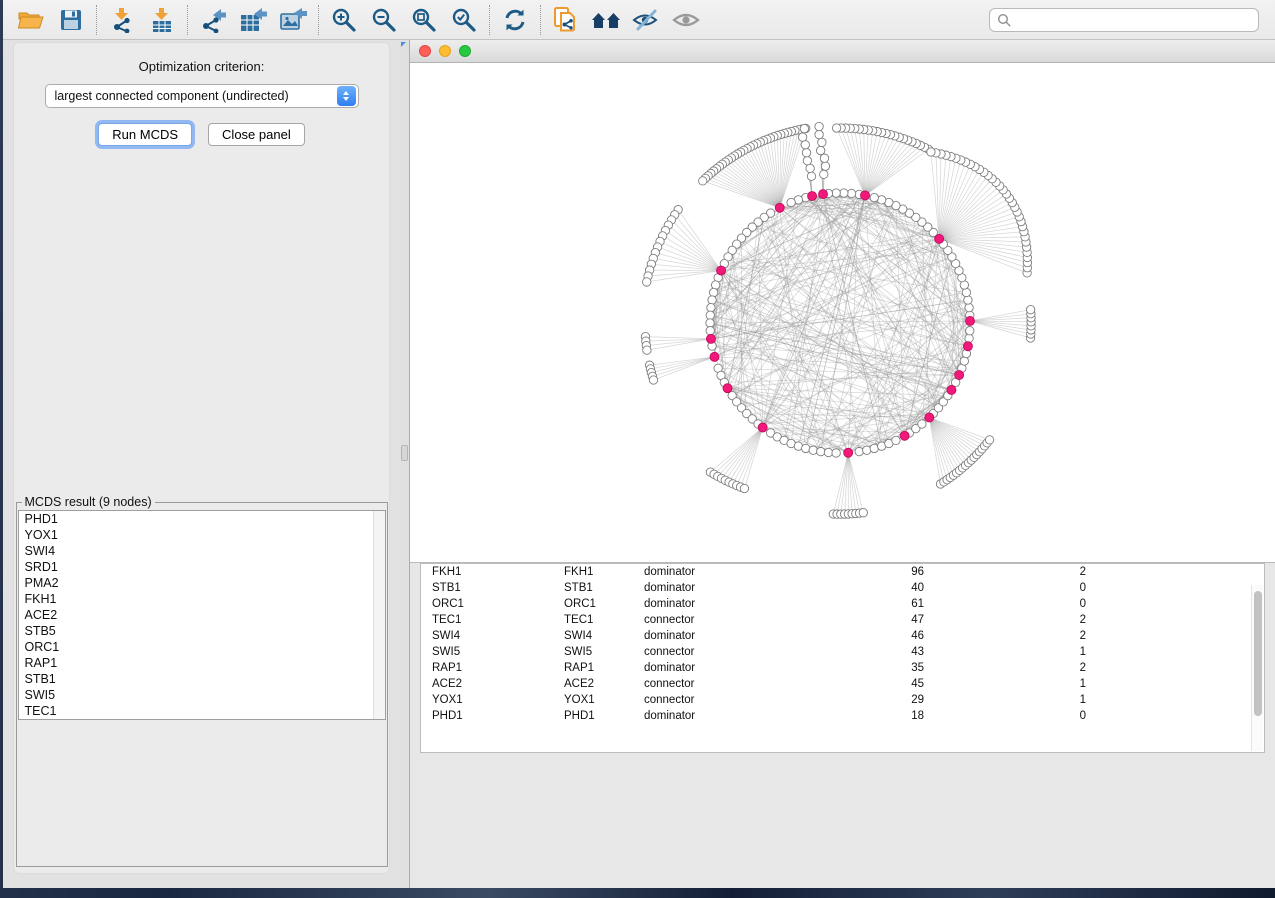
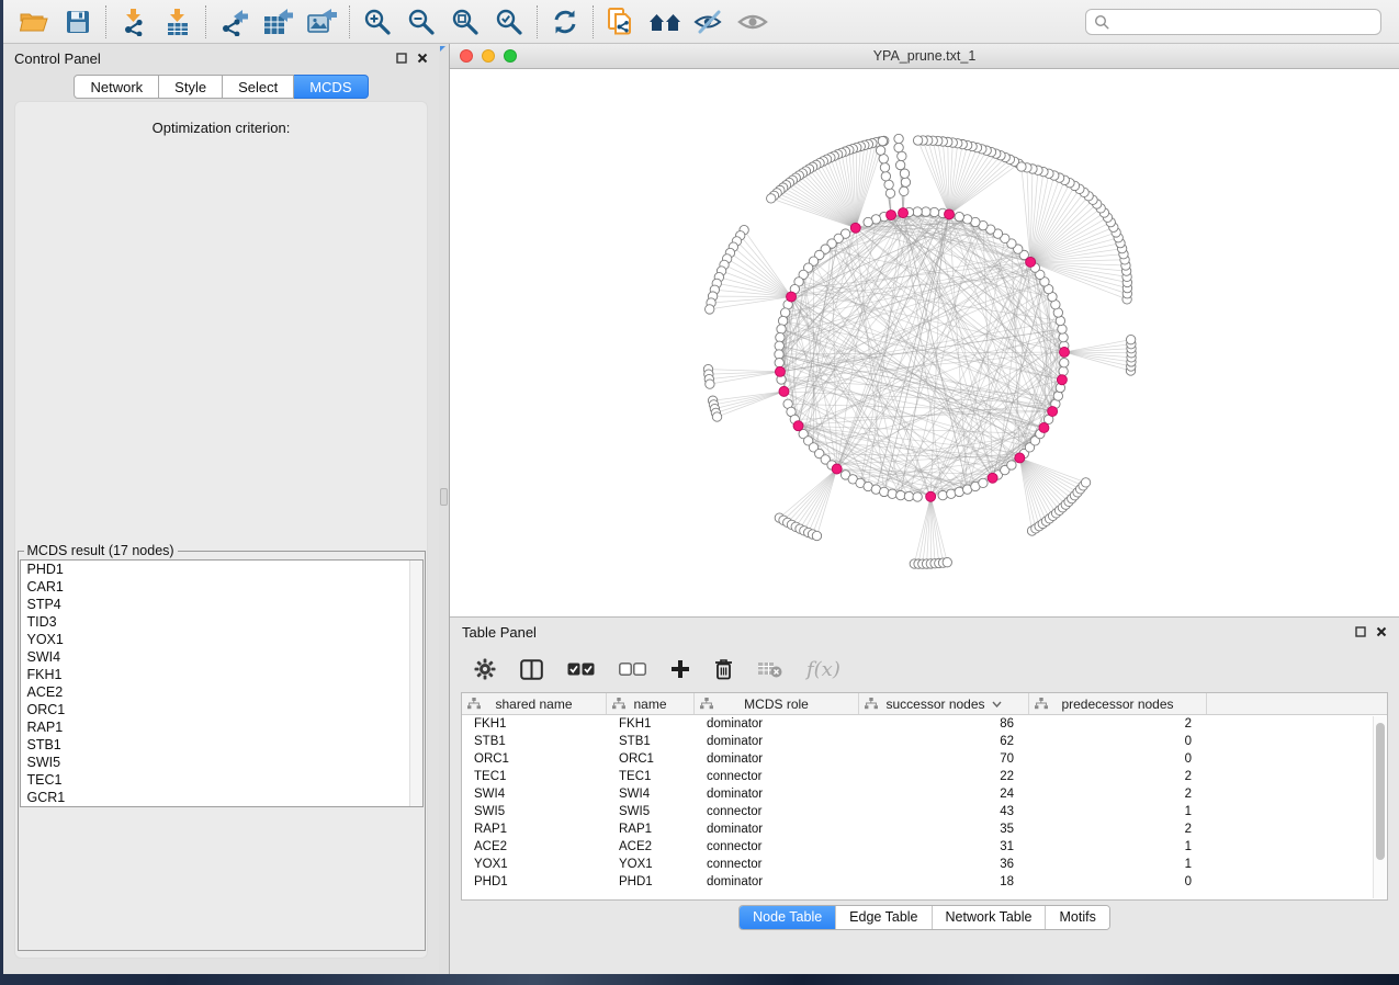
+ Control Panel
+ Network
+ Style
+ Select
+ MCDS
  Optimization criterion:
- largest connected component (undirected)
- Run MCDS
- Close panel
- MCDS result (9 nodes)
+ MCDS result (17 nodes)
  PHD1
+ CAR1
+ STP4
+ TID3
  YOX1
  SWI4
- SRD1
- PMA2
  FKH1
  ACE2
- STB5
  ORC1
  RAP1
  STB1
  SWI5
  TEC1
+ GCR1
+ YPA_prune.txt_1
+ Table Panel
+ f(x)
+ shared name
+ name
+ MCDS role
+ successor nodes
+ predecessor nodes
  FKH1
  FKH1
  dominator
- 96
+ 86
  2
  STB1
  STB1
  dominator
- 40
+ 62
  0
  ORC1
  ORC1
  dominator
- 61
+ 70
  0
  TEC1
  TEC1
  connector
- 47
+ 22
  2
  SWI4
  SWI4
  dominator
- 46
+ 24
  2
  SWI5
  SWI5
  connector
  43
  1
  RAP1
  RAP1
  dominator
  35
  2
  ACE2
  ACE2
  connector
- 45
+ 31
  1
  YOX1
  YOX1
  connector
- 29
+ 36
  1
  PHD1
  PHD1
  dominator
  18
  0
+ Node Table
+ Edge Table
+ Network Table
+ Motifs
